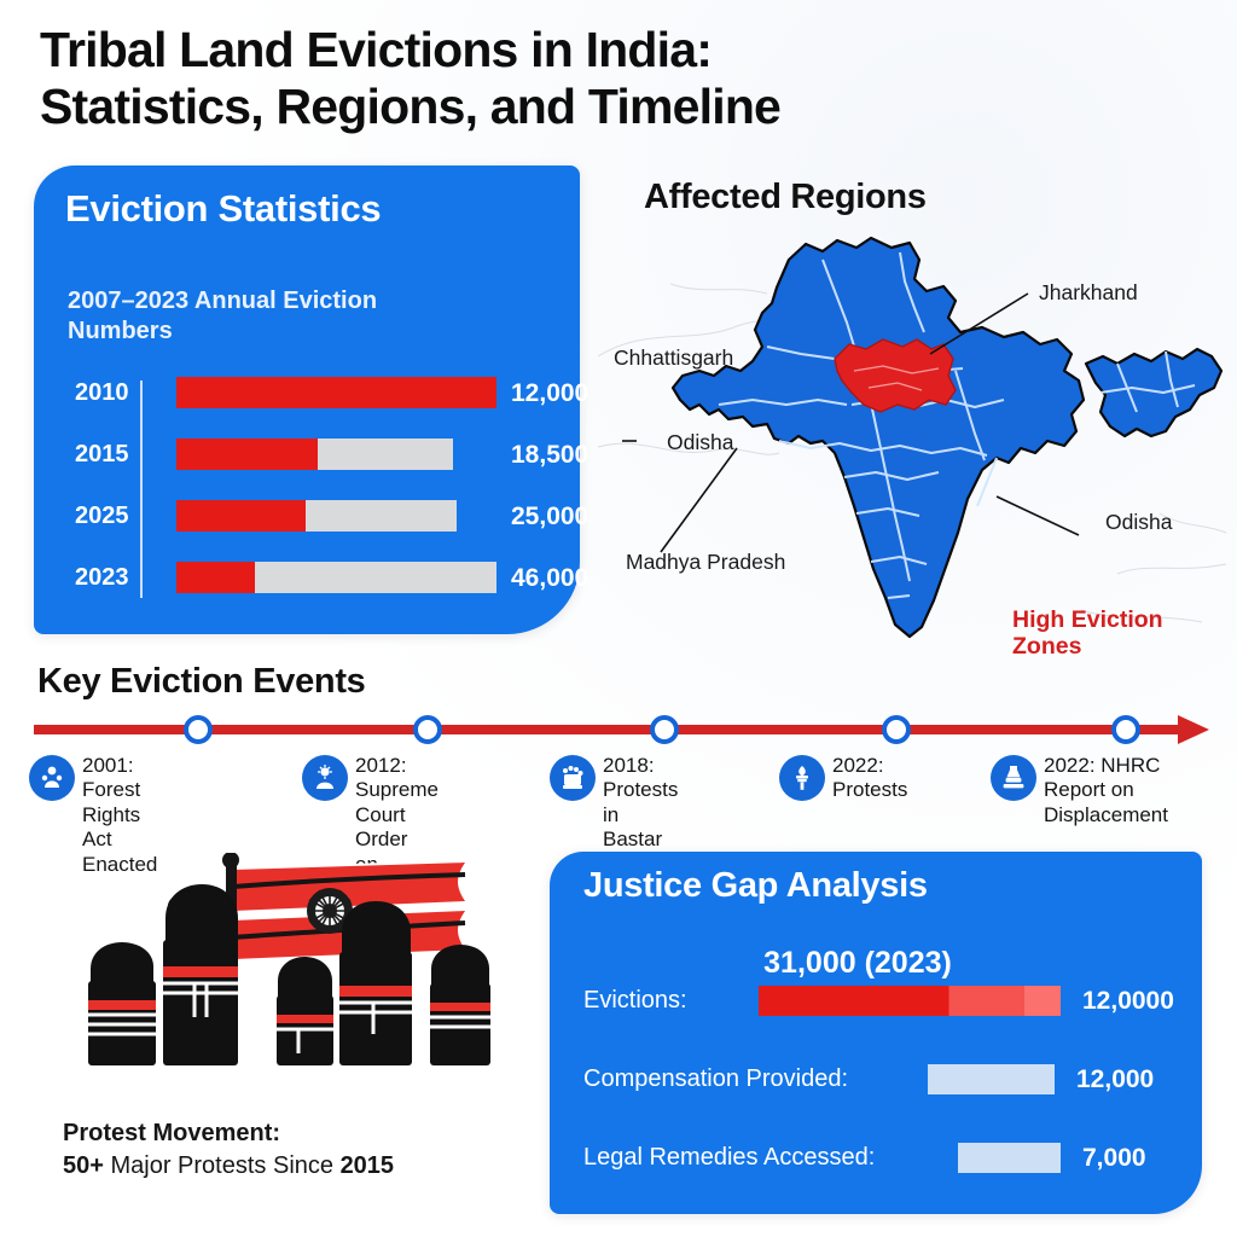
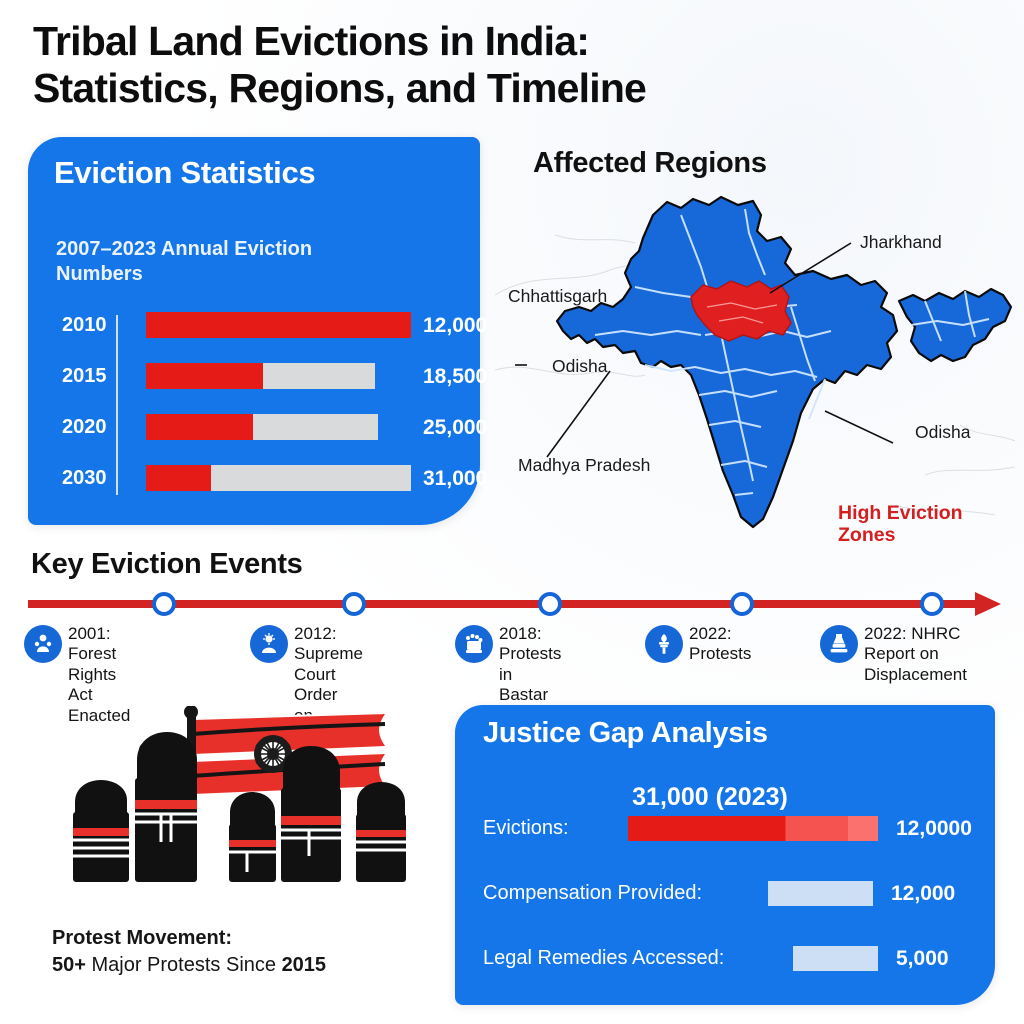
  Tribal Land Evictions in India:
  Statistics, Regions, and Timeline
  Eviction Statistics
  2007–2023 Annual Eviction Numbers
  2010
  12,000
  2015
  18,500
- 2025
+ 2020
  25,000
- 2023
+ 2030
- 46,000
+ 31,000
  Affected Regions
  Chhattisgarh
  Odisha
  Madhya Pradesh
  Jharkhand
  Odisha
  High Eviction
  Zones
  Key Eviction Events
  2001: Forest Rights
  Act Enacted
  2012: Supreme
  Court Order
  2018:
  Protests in
  Bastar
  2022:
  Protests
  2022: NHRC
  Report on
  Displacement
  Protest Movement:
  50+ Major Protests Since 2015
  Justice Gap Analysis
  31,000 (2023)
  Evictions:
  12,0000
  Compensation Provided:
  12,000
  Legal Remedies Accessed:
- 7,000
+ 5,000
